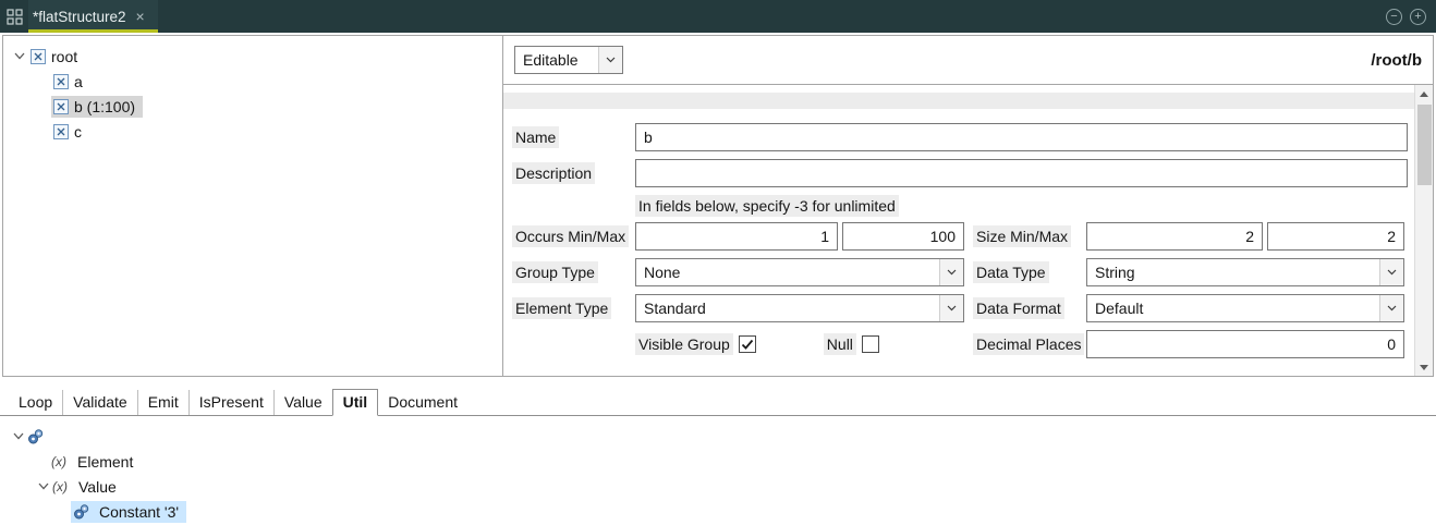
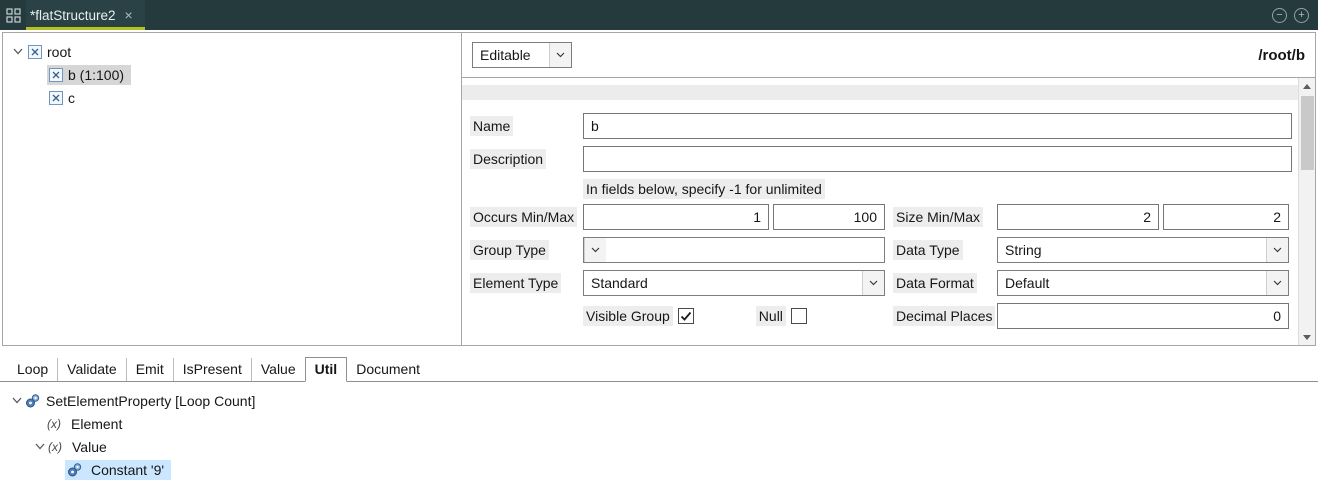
  *flatStructure2
  ×
  −
  +
  root
- a
  b (1:100)
  c
  Editable
  /root/b
  Name
  b
  Description
- In fields below, specify -3 for unlimited
+ In fields below, specify -1 for unlimited
  Occurs Min/Max
  1
  100
  Size Min/Max
  2
  2
  Group Type
- None
  Data Type
  String
  Element Type
  Standard
  Data Format
  Default
  Visible Group
  Null
  Decimal Places
  0
  Loop
  Validate
  Emit
  IsPresent
  Value
  Util
  Document
+ SetElementProperty [Loop Count]
  (x)
  Element
  (x)
  Value
- Constant '3'
+ Constant '9'
